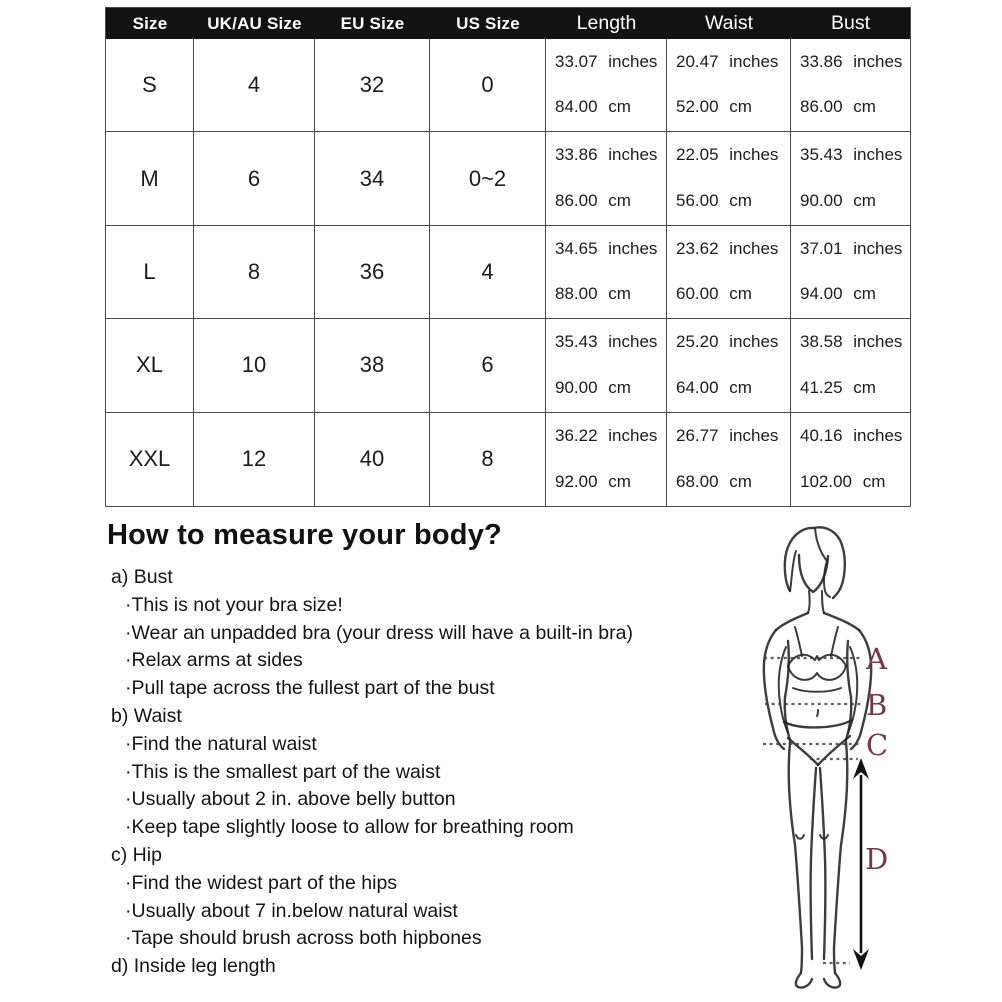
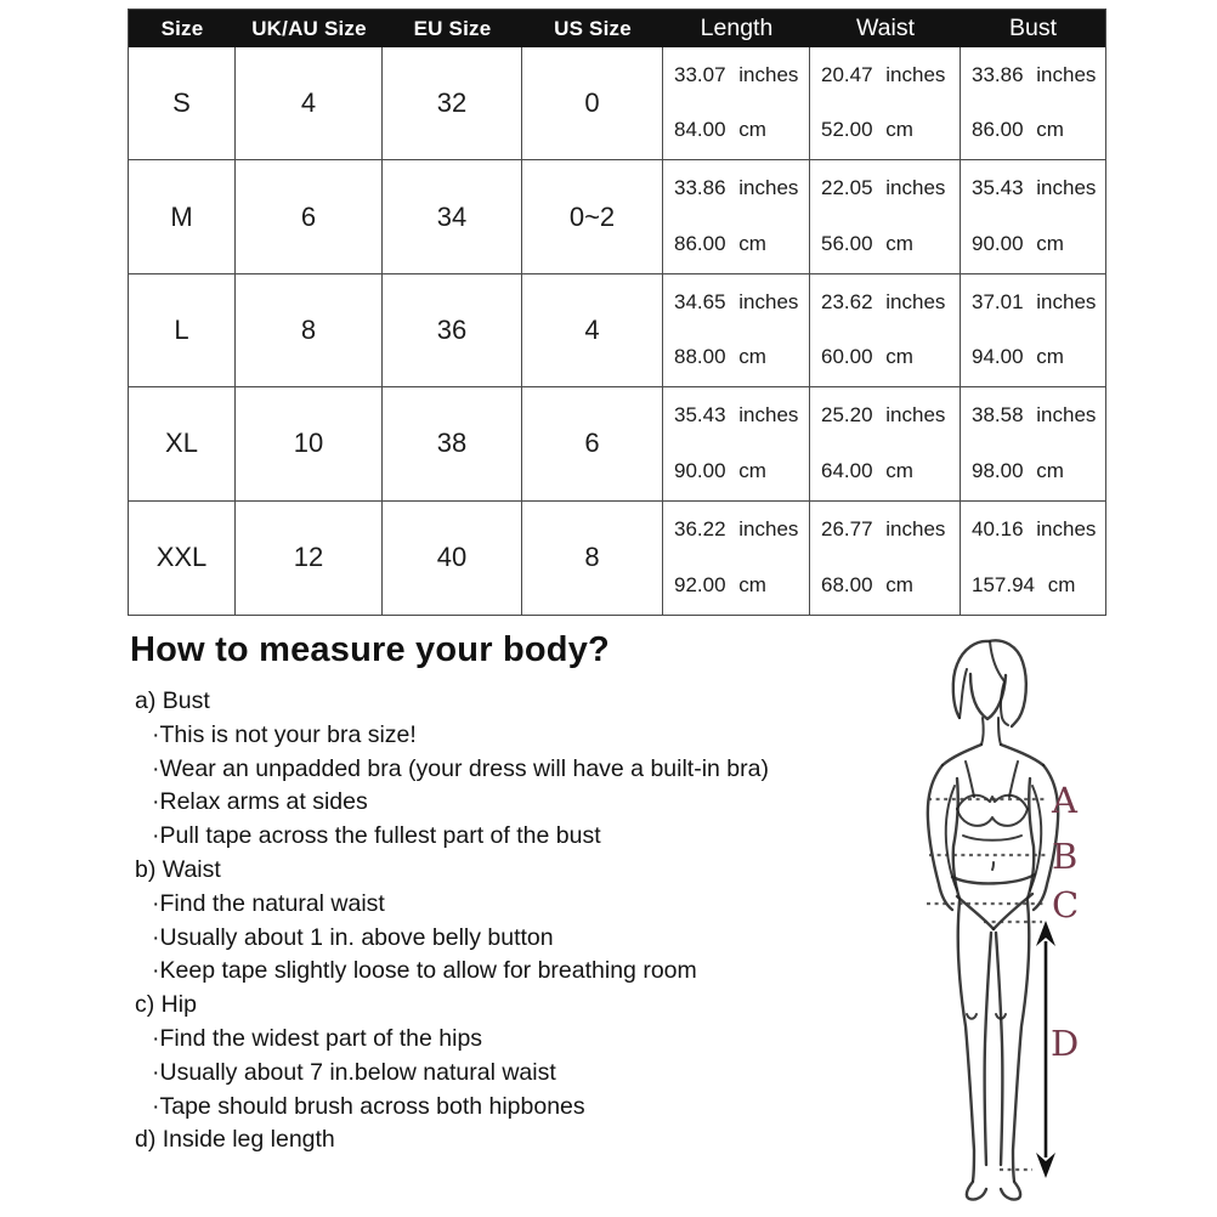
  Size
  UK/AU Size
  EU Size
  US Size
  Length
  Waist
  Bust
  S
  4
  32
  0
  33.07 inches
  84.00 cm
  20.47 inches
  52.00 cm
  33.86 inches
  86.00 cm
  M
  6
  34
  0~2
  33.86 inches
  86.00 cm
  22.05 inches
  56.00 cm
  35.43 inches
  90.00 cm
  L
  8
  36
  4
  34.65 inches
  88.00 cm
  23.62 inches
  60.00 cm
  37.01 inches
  94.00 cm
  XL
  10
  38
  6
  35.43 inches
  90.00 cm
  25.20 inches
  64.00 cm
  38.58 inches
- 41.25 cm
+ 98.00 cm
  XXL
  12
  40
  8
  36.22 inches
  92.00 cm
  26.77 inches
  68.00 cm
  40.16 inches
- 102.00 cm
+ 157.94 cm
  How to measure your body?
  a) Bust
  ·This is not your bra size!
  ·Wear an unpadded bra (your dress will have a built-in bra)
  ·Relax arms at sides
  ·Pull tape across the fullest part of the bust
  b) Waist
  ·Find the natural waist
- ·This is the smallest part of the waist
- ·Usually about 2 in. above belly button
+ ·Usually about 1 in. above belly button
  ·Keep tape slightly loose to allow for breathing room
  c) Hip
  ·Find the widest part of the hips
  ·Usually about 7 in.below natural waist
  ·Tape should brush across both hipbones
  d) Inside leg length
  A
  B
  C
  D
